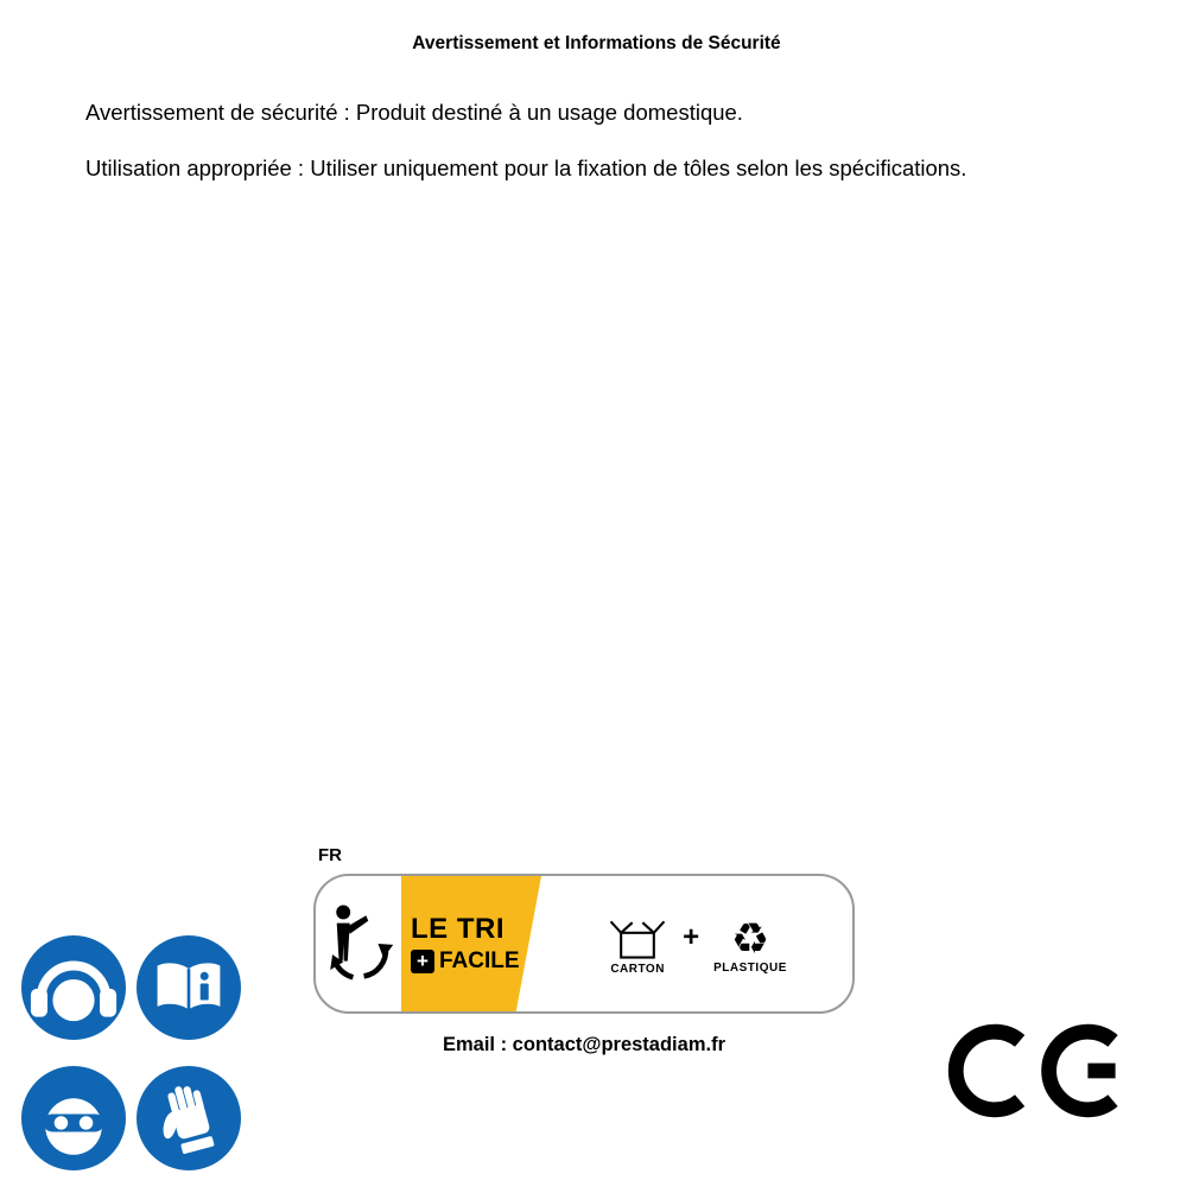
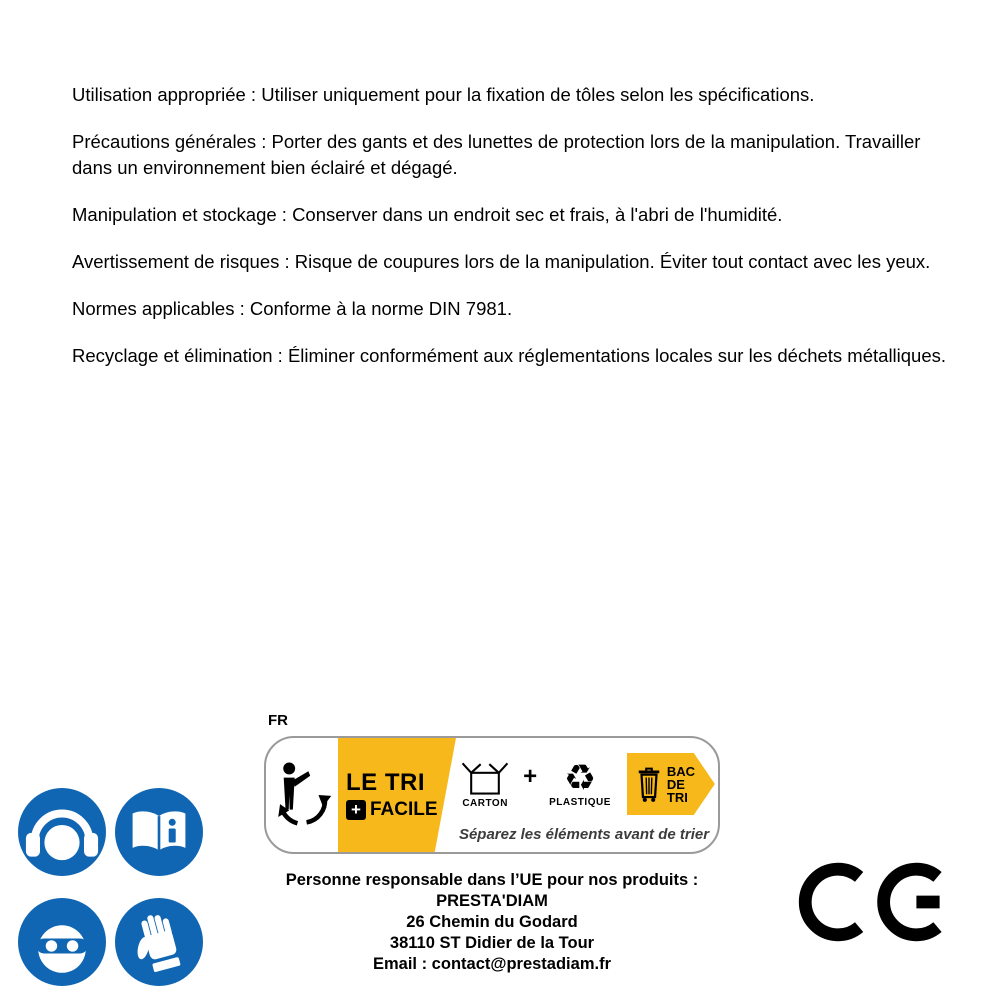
- Avertissement et Informations de Sécurité
- Avertissement de sécurité : Produit destiné à un usage domestique.
  Utilisation appropriée : Utiliser uniquement pour la fixation de tôles selon les spécifications.
+ Précautions générales : Porter des gants et des lunettes de protection lors de la manipulation. Travailler dans un environnement bien éclairé et dégagé.
+ Manipulation et stockage : Conserver dans un endroit sec et frais, à l'abri de l'humidité.
+ Avertissement de risques : Risque de coupures lors de la manipulation. Éviter tout contact avec les yeux.
+ Normes applicables : Conforme à la norme DIN 7981.
+ Recyclage et élimination : Éliminer conformément aux réglementations locales sur les déchets métalliques.
  FR
  LE TRI
  +
  FACILE
  CARTON
  +
  ♻
  PLASTIQUE
+ BAC
+ DE
+ TRI
+ Séparez les éléments avant de trier
+ Personne responsable dans l’UE pour nos produits :
+ PRESTA'DIAM
+ 26 Chemin du Godard
+ 38110 ST Didier de la Tour
  Email : contact@prestadiam.fr
